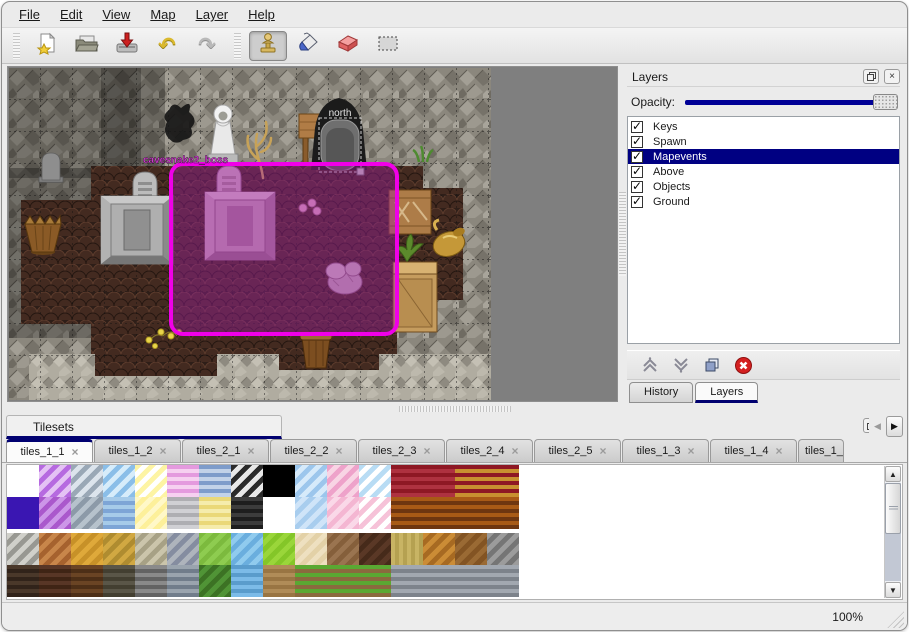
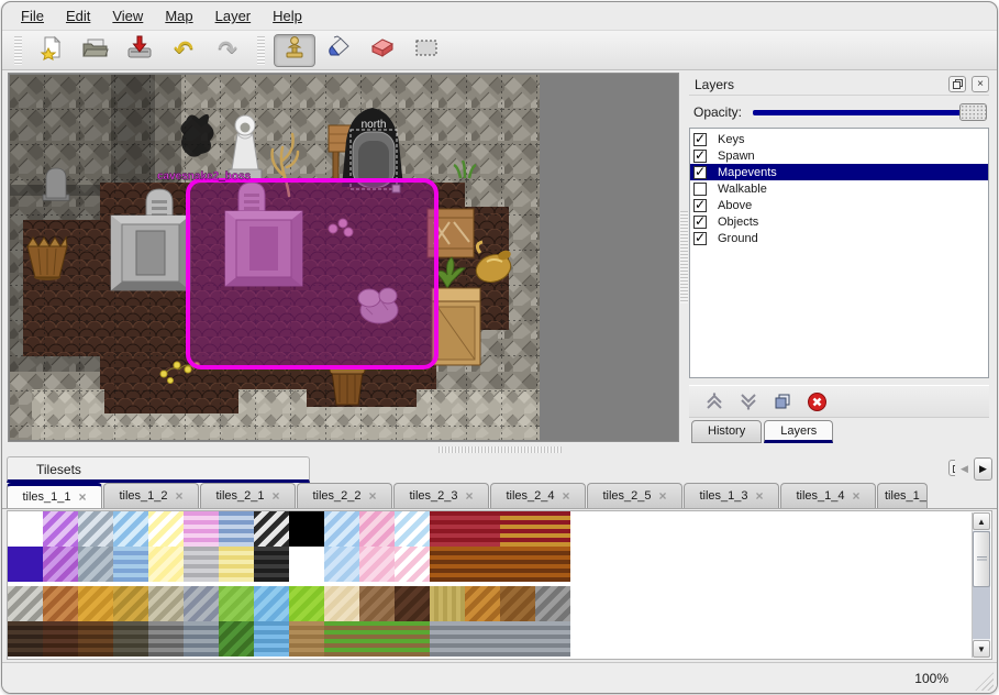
  File
  Edit
  View
  Map
  Layer
  Help
  ↶
  ↷
  north
  cavesnake2_boss
  Layers
  ×
  Opacity:
  ✓
  Keys
  ✓
  Spawn
  ✓
  Mapevents
+ Walkable
  ✓
  Above
  ✓
  Objects
  ✓
  Ground
  History
  Layers
  Tilesets
  tiles_1_1
  ×
  tiles_1_2
  ×
  tiles_2_1
  ×
  tiles_2_2
  ×
  tiles_2_3
  ×
  tiles_2_4
  ×
  tiles_2_5
  ×
  tiles_1_3
  ×
  tiles_1_4
  ×
  tiles_1_
  ◀
  ▶
  ▲
  ▼
  100%
